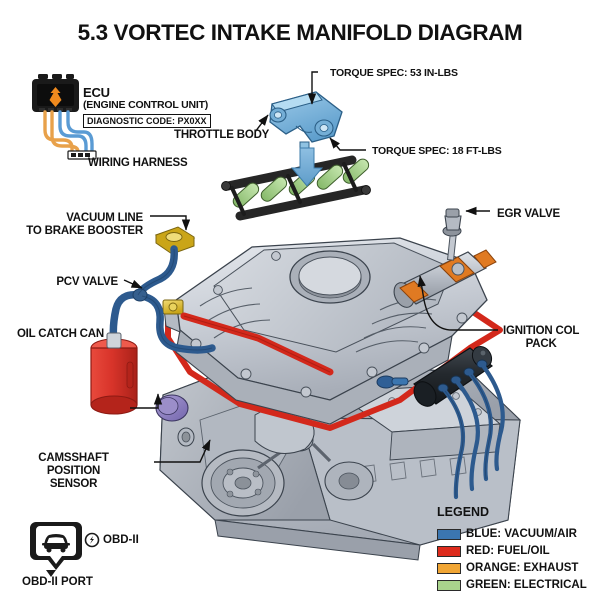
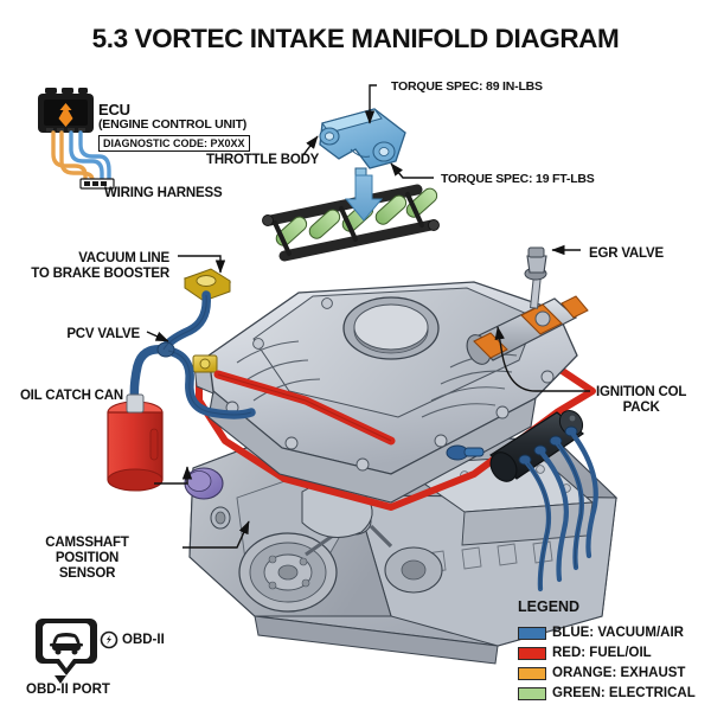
  5.3 VORTEC INTAKE MANIFOLD DIAGRAM
  ECU
  (ENGINE CONTROL UNIT)
  DIAGNOSTIC CODE: PX0XX
  WIRING HARNESS
  THROTTLE BODY
- TORQUE SPEC: 53 IN-LBS
+ TORQUE SPEC: 89 IN-LBS
- TORQUE SPEC: 18 FT-LBS
+ TORQUE SPEC: 19 FT-LBS
  EGR VALVE
  IGNITION COL
  PACK
  VACUUM LINE
  TO BRAKE BOOSTER
  PCV VALVE
  OIL CATCH CAN
  CAMSSHAFT
  POSITION
  SENSOR
  LEGEND
  BLUE: VACUUM/AIR
  RED: FUEL/OIL
  ORANGE: EXHAUST
  GREEN: ELECTRICAL
  OBD-II
  OBD-II PORT
